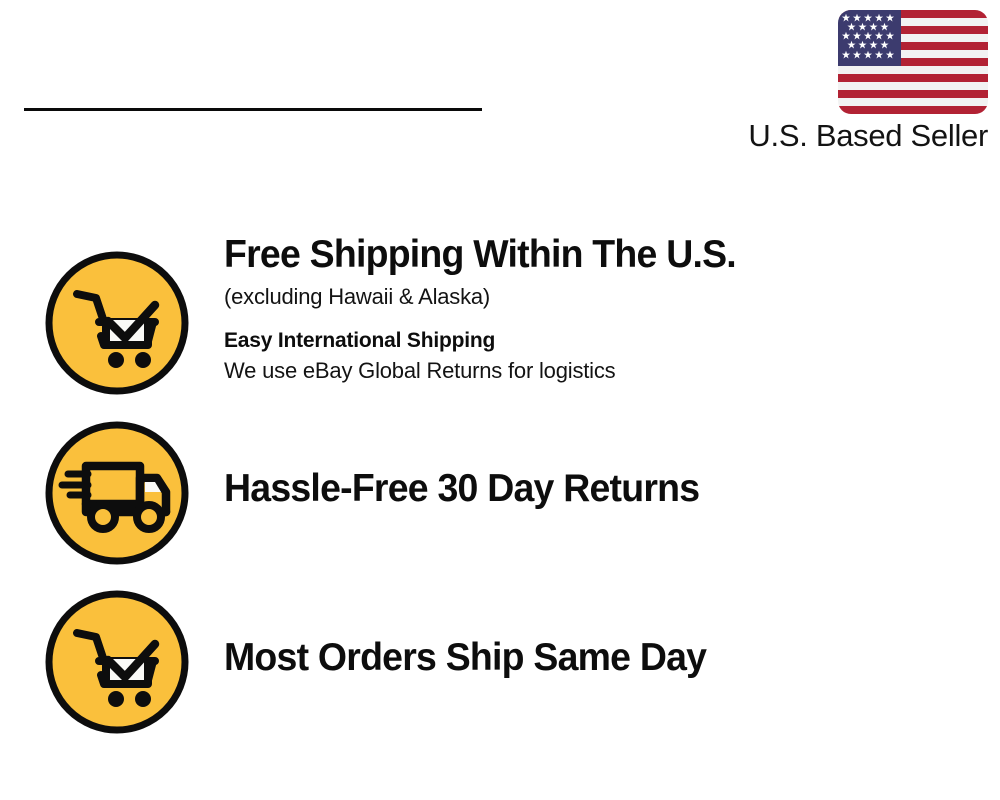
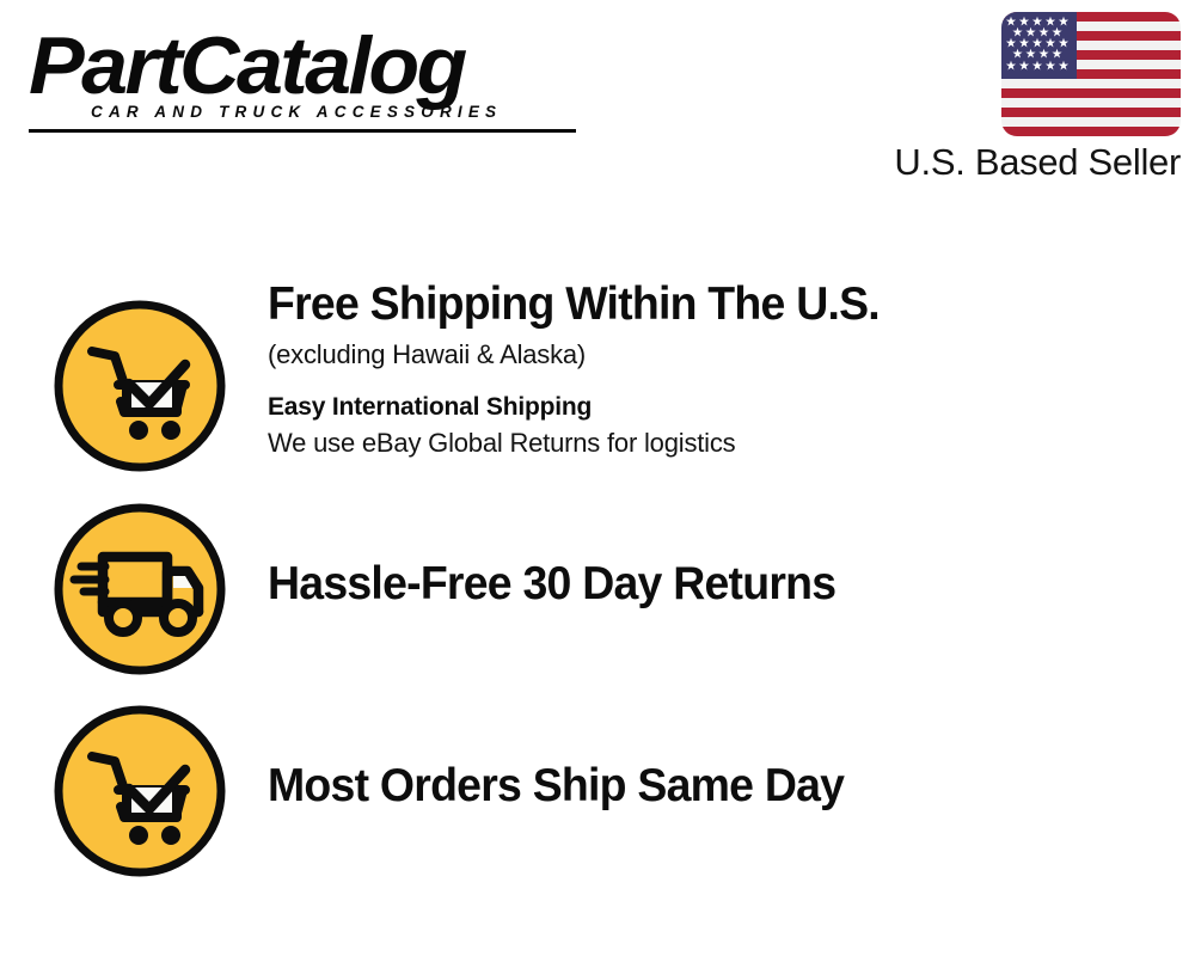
+ PartCatalog
+ CAR AND TRUCK ACCESSORIES
  U.S. Based Seller
  Free Shipping Within The U.S.
  (excluding Hawaii & Alaska)
  Easy International Shipping
  We use eBay Global Returns for logistics
  Hassle-Free 30 Day Returns
  Most Orders Ship Same Day
